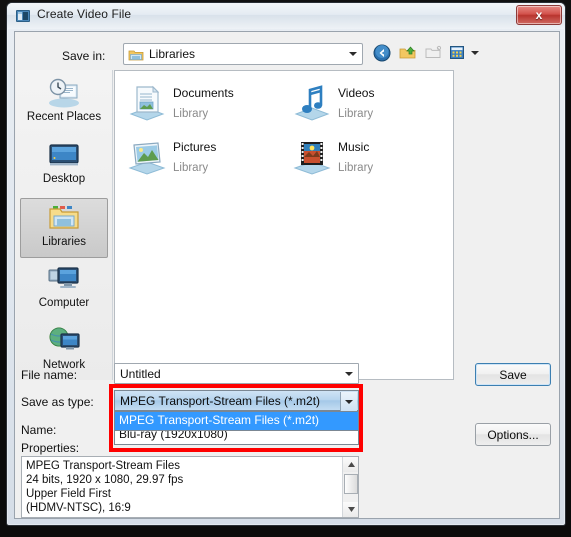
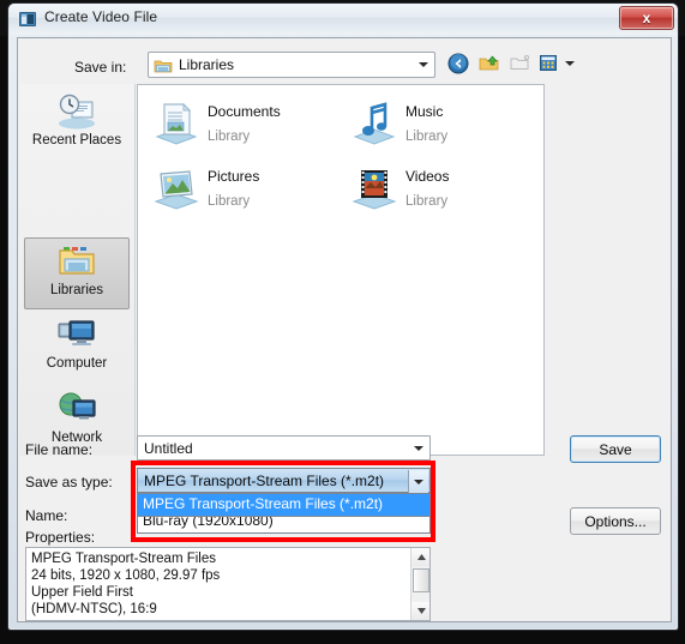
  Create Video File
  x
  Save in:
  Libraries
  Recent Places
- Desktop
  Libraries
  Computer
  Network
  Documents
  Library
- Videos
+ Music
  Library
  Pictures
  Library
- Music
+ Videos
  Library
  File name:
  Untitled
  Save as type:
  MPEG Transport-Stream Files (*.m2t)
  Name:
  Blu-ray (1920x1080)
  MPEG Transport-Stream Files (*.m2t)
  Save
  Options...
  Properties:
  MPEG Transport-Stream Files
  24 bits, 1920 x 1080, 29.97 fps
  Upper Field First
  (HDMV-NTSC), 16:9
